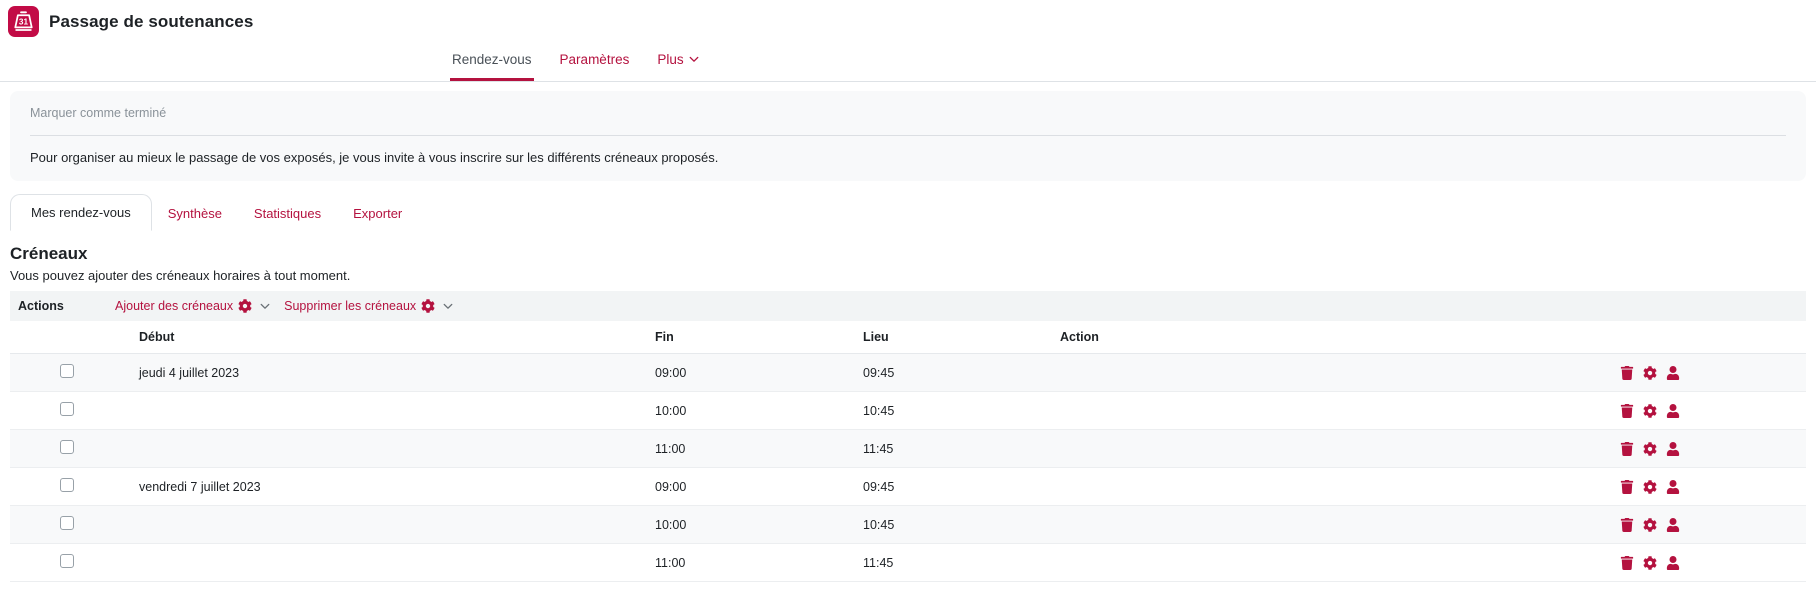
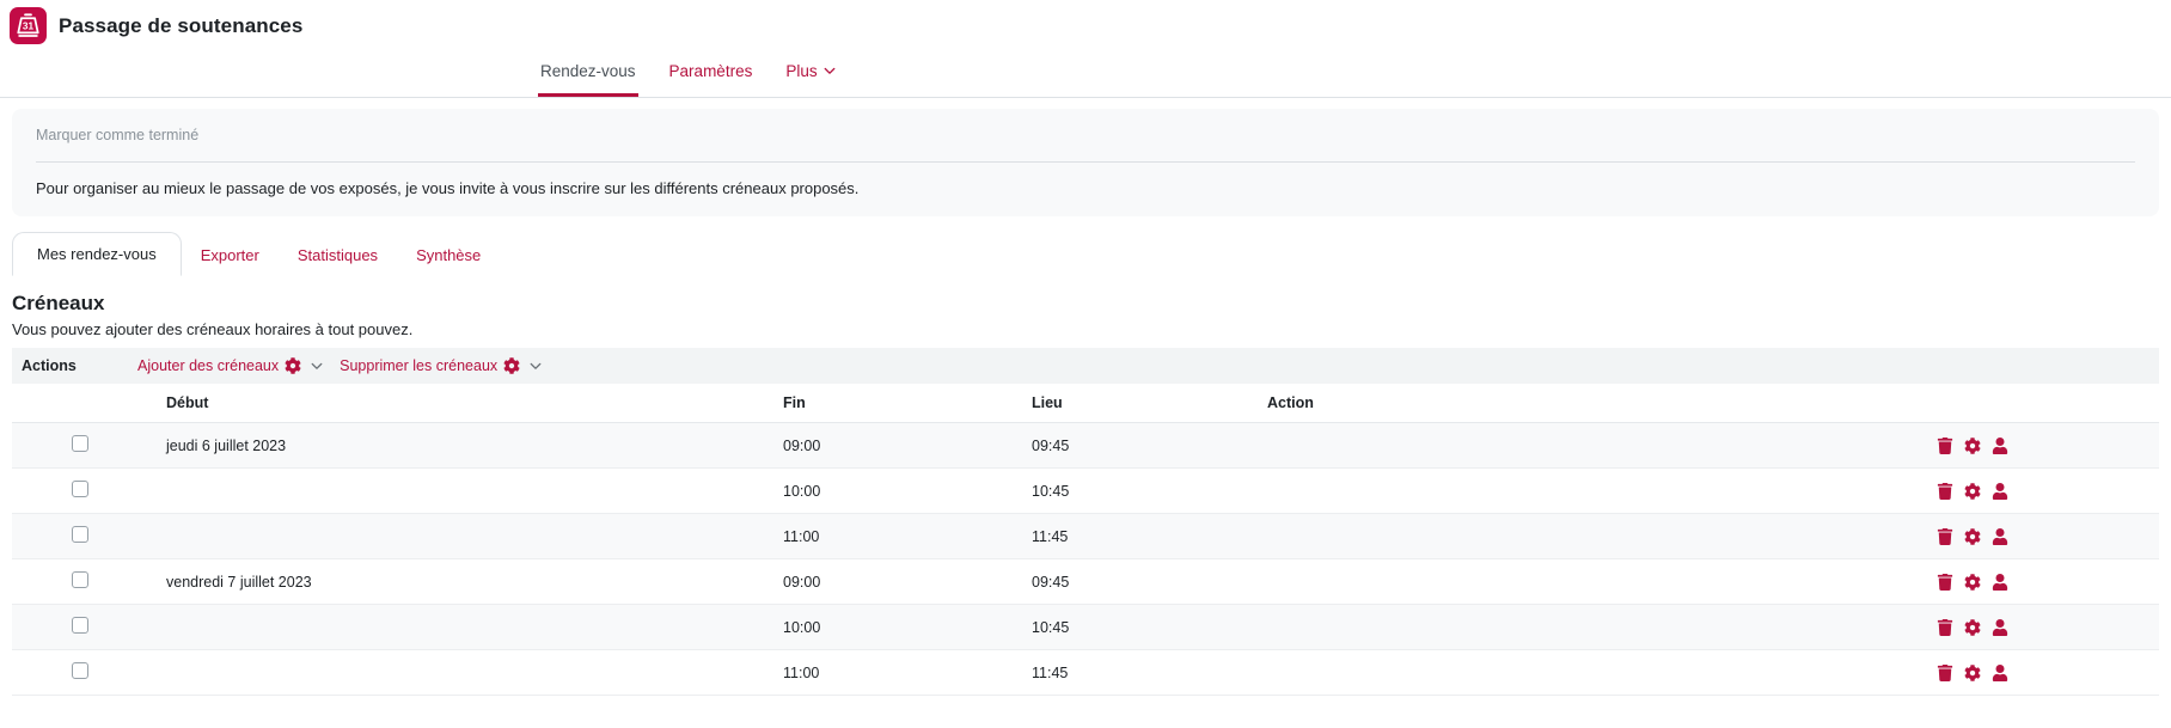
  31
  Passage de soutenances
  Rendez-vous
  Paramètres
  Plus
  Marquer comme terminé
  Pour organiser au mieux le passage de vos exposés, je vous invite à vous inscrire sur les différents créneaux proposés.
  Mes rendez-vous
- Synthèse
+ Exporter
  Statistiques
- Exporter
+ Synthèse
  Créneaux
- Vous pouvez ajouter des créneaux horaires à tout moment.
+ Vous pouvez ajouter des créneaux horaires à tout pouvez.
  Actions
  Ajouter des créneaux
  Supprimer les créneaux
  Début
  Fin
  Lieu
  Action
- jeudi 4 juillet 2023
+ jeudi 6 juillet 2023
  09:00
  09:45
  10:00
  10:45
  11:00
  11:45
  vendredi 7 juillet 2023
  09:00
  09:45
  10:00
  10:45
  11:00
  11:45
